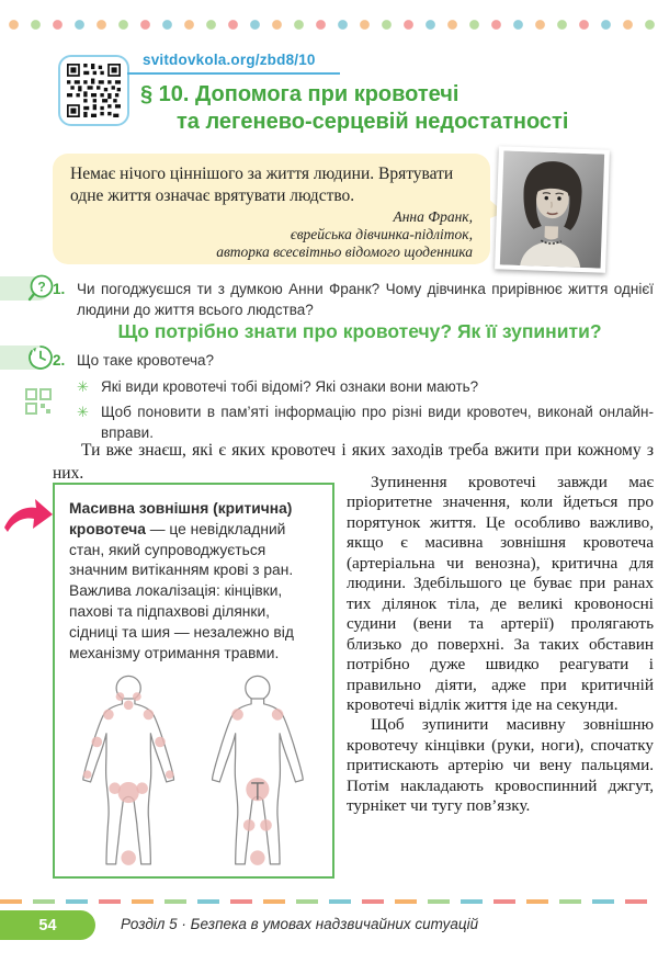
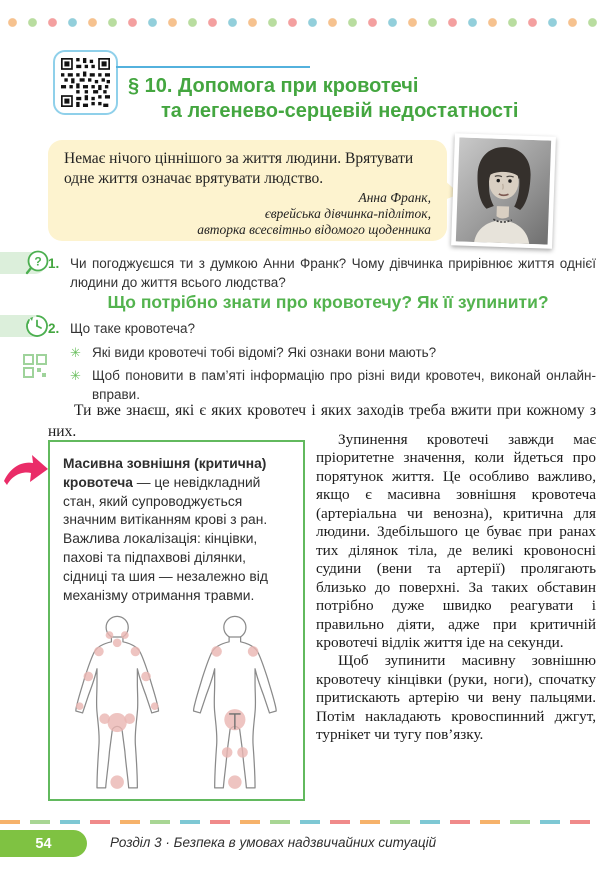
- svitdovkola.org/zbd8/10
  § 10. Допомога при кровотечі
  та легенево-серцевій недостатності
  Немає нічого ціннішого за життя людини. Врятувати одне життя означає врятувати людство.
  Анна Франк,
  єврейська дівчинка-підліток,
  авторка всесвітньо відомого щоденника
  ?
  1.
  Чи погоджуєшся ти з думкою Анни Франк? Чому дівчинка прирівнює життя однієї людини до життя всього людства?
  Що потрібно знати про кровотечу? Як її зупинити?
  2.
  Що таке кровотеча?
  ✳
  Які види кровотечі тобі відомі? Які ознаки вони мають?
  ✳
  Щоб поновити в пам’яті інформацію про різні види кровотеч, виконай онлайн-вправи.
  Ти вже знаєш, які є яких кровотеч і яких заходів треба вжити при кожному з них.
  Масивна зовнішня (критична) кровотеча — це невідкладний стан, який супроводжується значним витіканням крові з ран. Важлива локалізація: кінцівки, пахові та підпахвові ділянки, сідниці та шия — незалежно від механізму отримання травми.
  Зупинення кровотечі завжди має пріоритетне значення, коли йдеться про порятунок життя. Це особливо важливо, якщо є масивна зовнішня кровотеча (артеріальна чи венозна), критична для людини. Здебільшого це буває при ранах тих ділянок тіла, де великі кровоносні судини (вени та артерії) пролягають близько до поверхні. За таких обставин потрібно дуже швидко реагувати і правильно діяти, адже при критичній кровотечі відлік життя іде на секунди.
  Щоб зупинити масивну зовнішню кровотечу кінцівки (руки, ноги), спочатку притискають артерію чи вену пальцями. Потім накладають кровоспинний джгут, турнікет чи тугу пов’язку.
  54
- Розділ 5 · Безпека в умовах надзвичайних ситуацій
+ Розділ 3 · Безпека в умовах надзвичайних ситуацій
